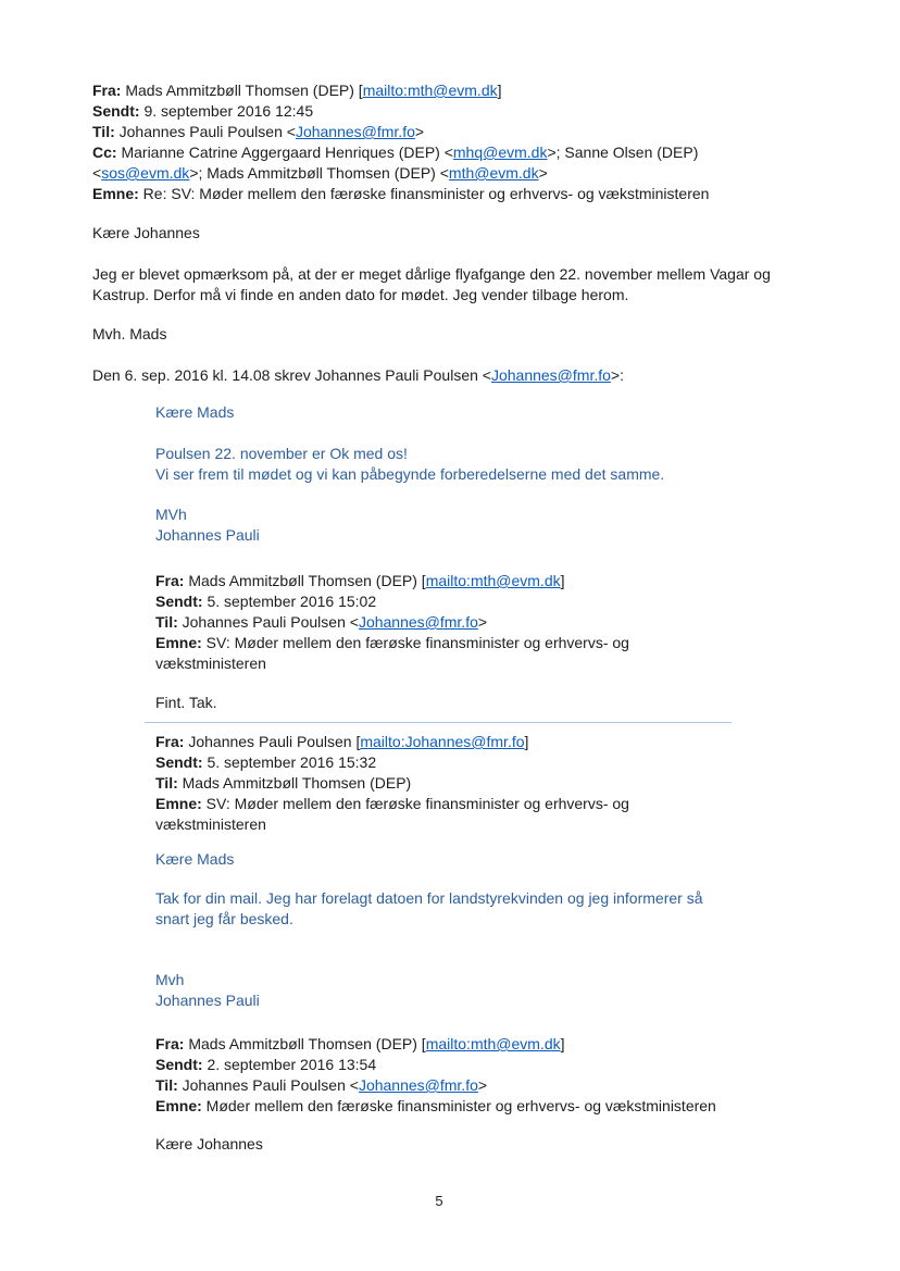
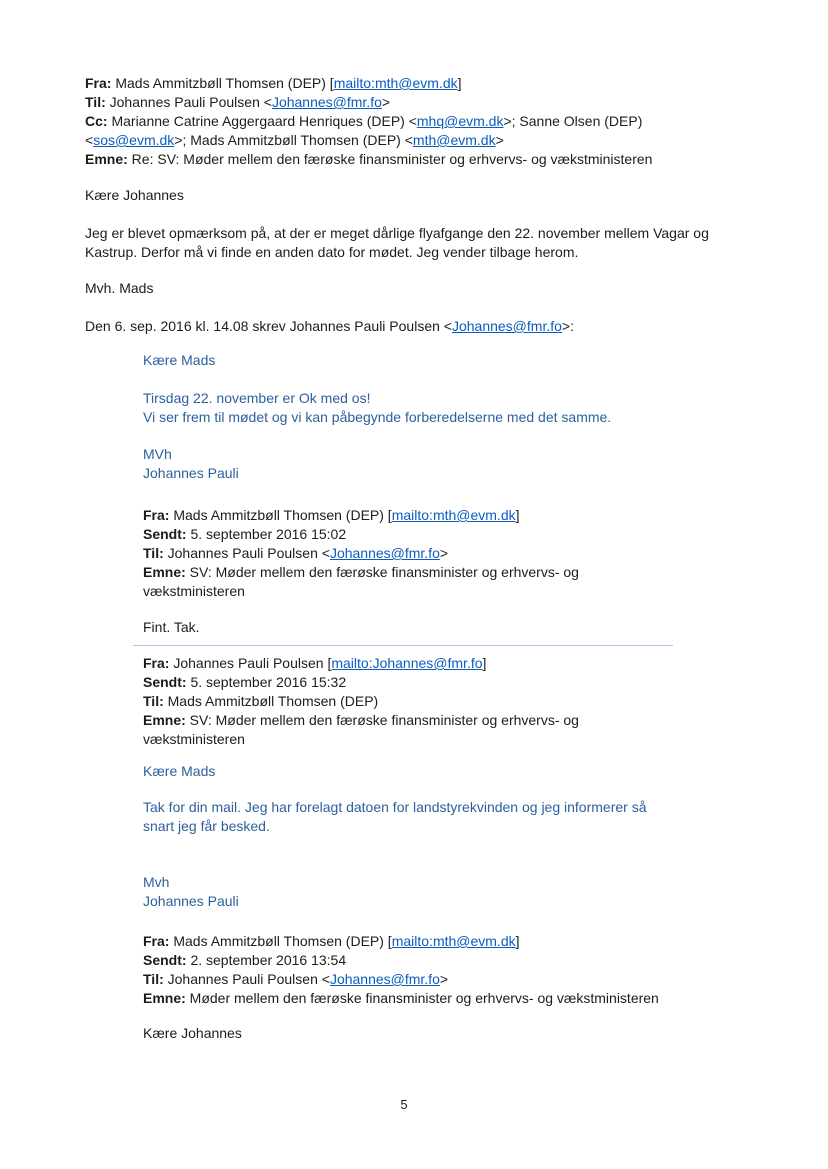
  Fra: Mads Ammitzbøll Thomsen (DEP) [mailto:mth@evm.dk]
- Sendt: 9. september 2016 12:45
  Til: Johannes Pauli Poulsen <Johannes@fmr.fo>
  Cc: Marianne Catrine Aggergaard Henriques (DEP) <mhq@evm.dk>; Sanne Olsen (DEP)
  <sos@evm.dk>; Mads Ammitzbøll Thomsen (DEP) <mth@evm.dk>
  Emne: Re: SV: Møder mellem den færøske finansminister og erhvervs- og vækstministeren
  Kære Johannes
  Jeg er blevet opmærksom på, at der er meget dårlige flyafgange den 22. november mellem Vagar og
  Kastrup. Derfor må vi finde en anden dato for mødet. Jeg vender tilbage herom.
  Mvh. Mads
  Den 6. sep. 2016 kl. 14.08 skrev Johannes Pauli Poulsen <Johannes@fmr.fo>:
  Kære Mads
- Poulsen 22. november er Ok med os!
+ Tirsdag 22. november er Ok med os!
  Vi ser frem til mødet og vi kan påbegynde forberedelserne med det samme.
  MVh
  Johannes Pauli
  Fra: Mads Ammitzbøll Thomsen (DEP) [mailto:mth@evm.dk]
  Sendt: 5. september 2016 15:02
  Til: Johannes Pauli Poulsen <Johannes@fmr.fo>
  Emne: SV: Møder mellem den færøske finansminister og erhvervs- og
  vækstministeren
  Fint. Tak.
  Fra: Johannes Pauli Poulsen [mailto:Johannes@fmr.fo]
  Sendt: 5. september 2016 15:32
  Til: Mads Ammitzbøll Thomsen (DEP)
  Emne: SV: Møder mellem den færøske finansminister og erhvervs- og
  vækstministeren
  Kære Mads
  Tak for din mail. Jeg har forelagt datoen for landstyrekvinden og jeg informerer så
  snart jeg får besked.
  Mvh
  Johannes Pauli
  Fra: Mads Ammitzbøll Thomsen (DEP) [mailto:mth@evm.dk]
  Sendt: 2. september 2016 13:54
  Til: Johannes Pauli Poulsen <Johannes@fmr.fo>
  Emne: Møder mellem den færøske finansminister og erhvervs- og vækstministeren
  Kære Johannes
  5
